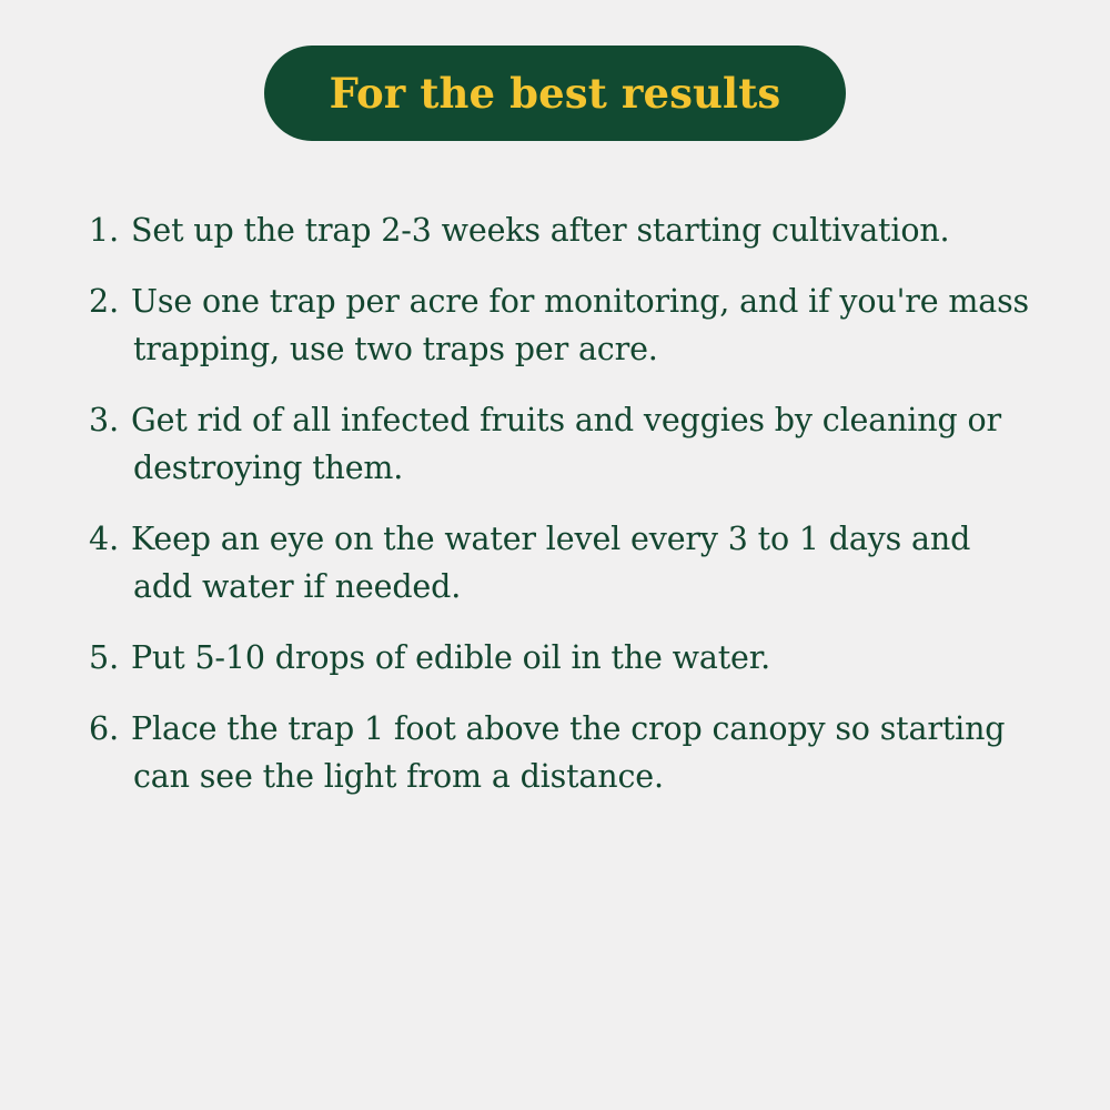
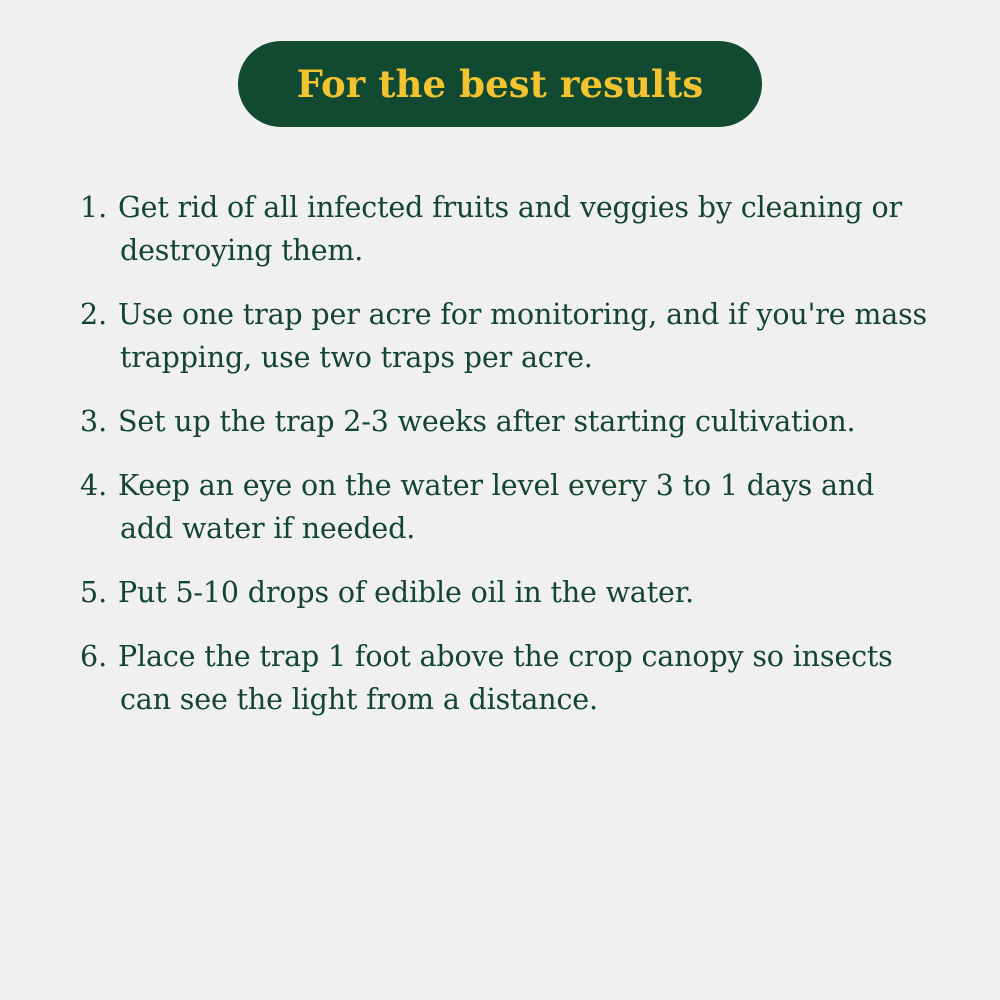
  For the best results
  1.
- Set up the trap 2-3 weeks after starting cultivation.
+ Get rid of all infected fruits and veggies by cleaning or destroying them.
  2.
  Use one trap per acre for monitoring, and if you're mass trapping, use two traps per acre.
  3.
- Get rid of all infected fruits and veggies by cleaning or destroying them.
+ Set up the trap 2-3 weeks after starting cultivation.
  4.
  Keep an eye on the water level every 3 to 1 days and add water if needed.
  5.
  Put 5-10 drops of edible oil in the water.
  6.
- Place the trap 1 foot above the crop canopy so starting can see the light from a distance.
+ Place the trap 1 foot above the crop canopy so insects can see the light from a distance.
